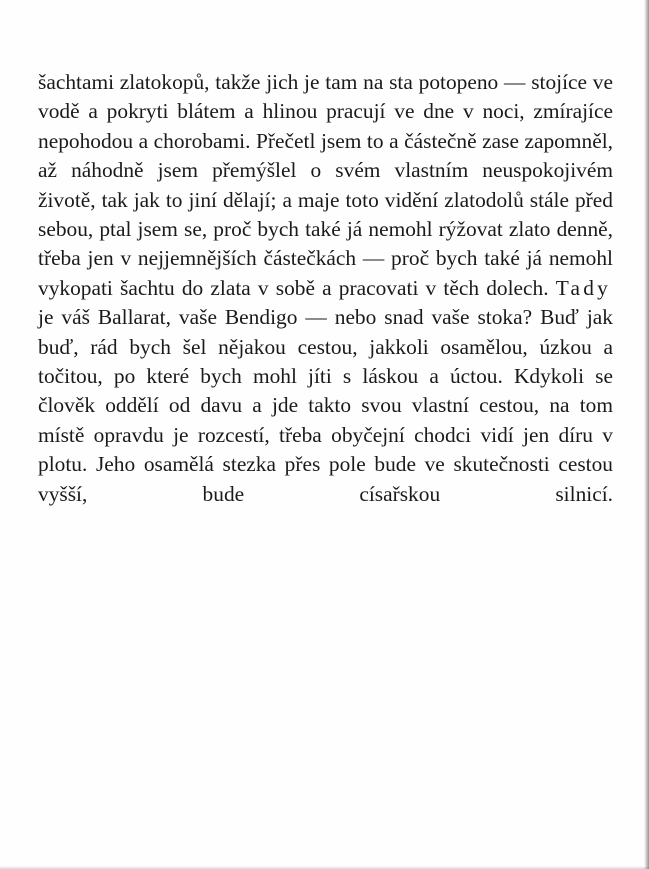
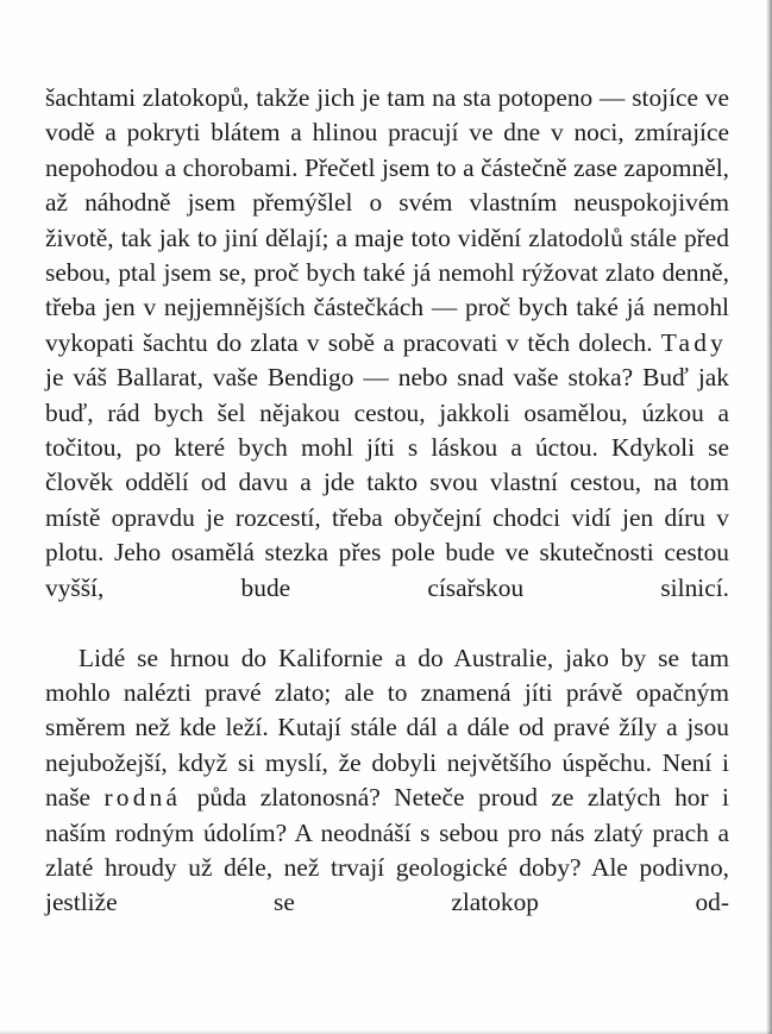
  šachtami zlatokopů, takže jich je tam na sta potopeno — stojíce ve vodě a pokryti blátem a hlinou pracují ve dne v noci, zmírajíce nepohodou a chorobami. Přečetl jsem to a částečně zase zapomněl, až náhodně jsem přemýšlel o svém vlastním neuspokojivém životě, tak jak to jiní dělají; a maje toto vidění zlatodolů stále před sebou, ptal jsem se, proč bych také já nemohl rýžovat zlato denně, třeba jen v nejjemnějších částečkách — proč bych také já nemohl vykopati šachtu do zlata v sobě a pracovati v těch dolech. Tady je váš Ballarat, vaše Bendigo — nebo snad vaše stoka? Buď jak buď, rád bych šel nějakou cestou, jakkoli osamělou, úzkou a točitou, po které bych mohl jíti s láskou a úctou. Kdykoli se člověk oddělí od davu a jde takto svou vlastní cestou, na tom místě opravdu je rozcestí, třeba obyčejní chodci vidí jen díru v plotu. Jeho osamělá stezka přes pole bude ve skutečnosti cestou vyšší, bude císařskou silnicí.
+ Lidé se hrnou do Kalifornie a do Australie, jako by se tam mohlo nalézti pravé zlato; ale to znamená jíti právě opačným směrem než kde leží. Kutají stále dál a dále od pravé žíly a jsou nejubožejší, když si myslí, že dobyli největšího úspěchu. Není i naše rodná půda zlatonosná? Neteče proud ze zlatých hor i naším rodným údolím? A neodnáší s sebou pro nás zlatý prach a zlaté hroudy už déle, než trvají geologické doby? Ale podivno, jestliže se zlatokop od-
